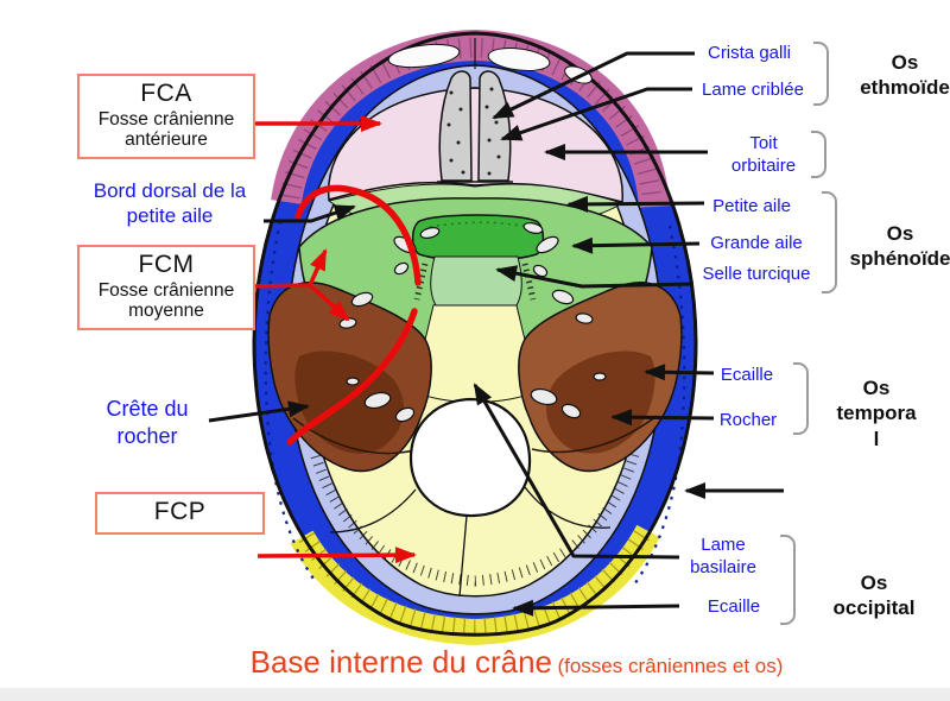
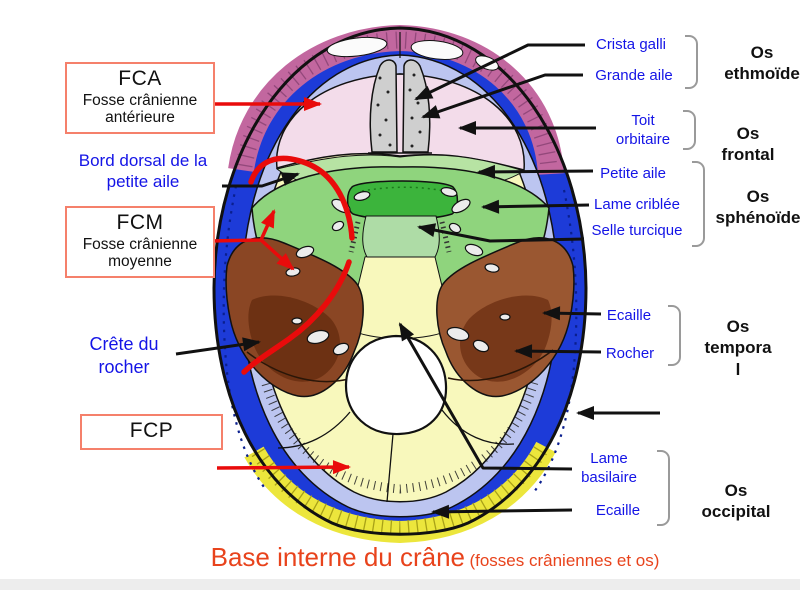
  FCA
  Fosse crânienne
  antérieure
  Bord dorsal de la
  petite aile
  FCM
  Fosse crânienne
  moyenne
  Crête du
  rocher
  FCP
  Crista galli
- Lame criblée
+ Grande aile
  Os
  ethmoïde
  Toit
  orbitaire
+ Os frontal
  Petite aile
- Grande aile
+ Lame criblée
  Selle turcique
  Os
  sphénoïde
  Ecaille
  Rocher
  Os
  tempora
  l
  Lame
  basilaire
  Ecaille
  Os
  occipital
  Base interne du crâne (fosses crâniennes et os)
